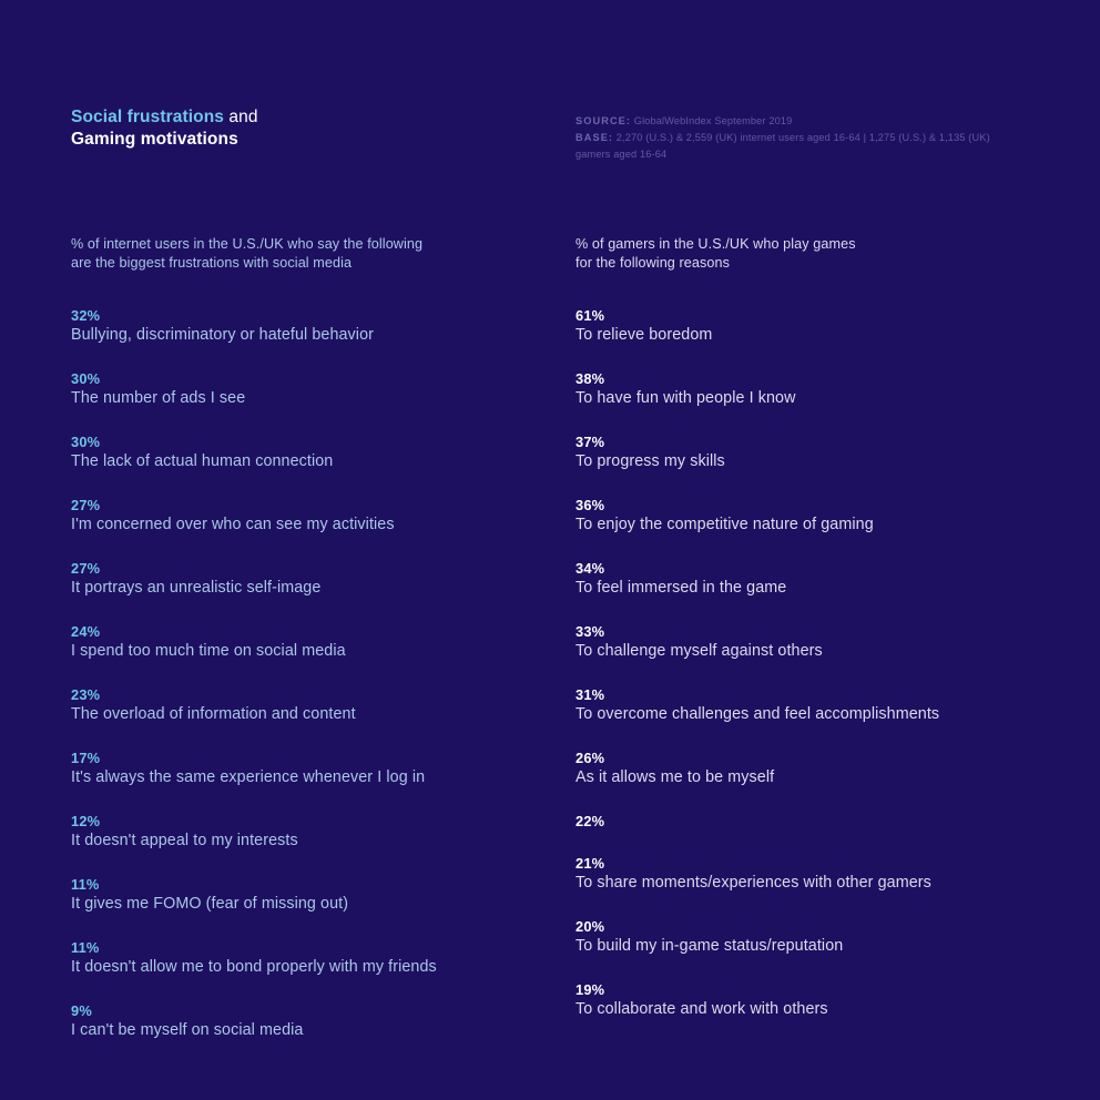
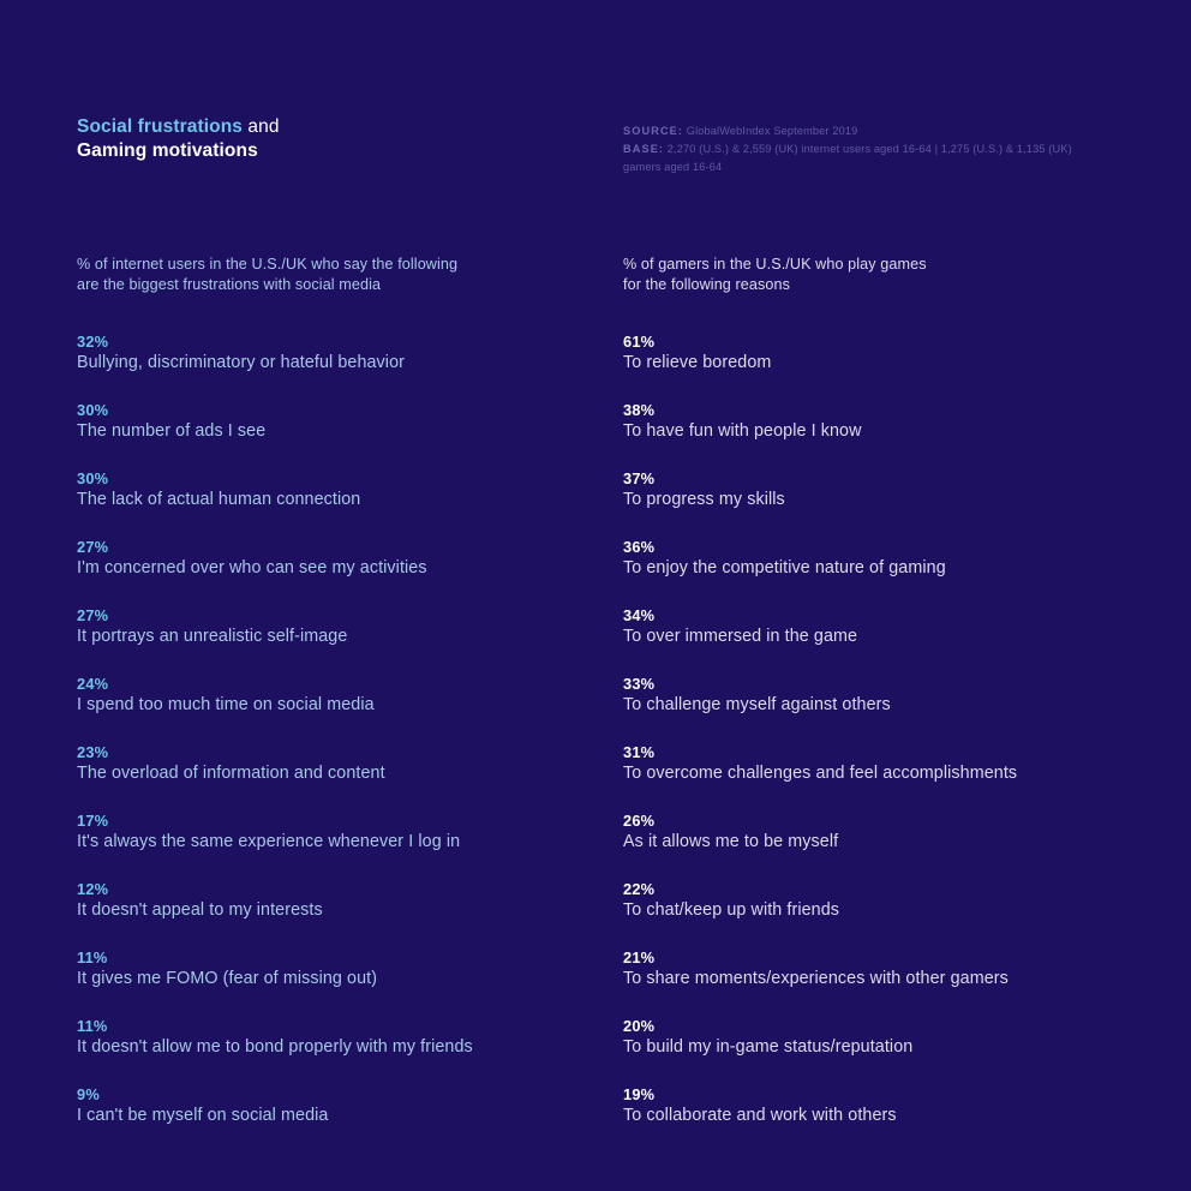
  Social frustrations and
  Gaming motivations
  SOURCE: GlobalWebIndex September 2019
  BASE: 2,270 (U.S.) & 2,559 (UK) internet users aged 16-64 | 1,275 (U.S.) & 1,135 (UK) gamers aged 16-64
  % of internet users in the U.S./UK who say the following
  are the biggest frustrations with social media
  32%
  Bullying, discriminatory or hateful behavior
  30%
  The number of ads I see
  30%
  The lack of actual human connection
  27%
  I'm concerned over who can see my activities
  27%
  It portrays an unrealistic self-image
  24%
  I spend too much time on social media
  23%
  The overload of information and content
  17%
  It's always the same experience whenever I log in
  12%
  It doesn't appeal to my interests
  11%
  It gives me FOMO (fear of missing out)
  11%
  It doesn't allow me to bond properly with my friends
  9%
  I can't be myself on social media
  % of gamers in the U.S./UK who play games
  for the following reasons
  61%
  To relieve boredom
  38%
  To have fun with people I know
  37%
  To progress my skills
  36%
  To enjoy the competitive nature of gaming
  34%
- To feel immersed in the game
+ To over immersed in the game
  33%
  To challenge myself against others
  31%
  To overcome challenges and feel accomplishments
  26%
  As it allows me to be myself
  22%
+ To chat/keep up with friends
  21%
  To share moments/experiences with other gamers
  20%
  To build my in-game status/reputation
  19%
  To collaborate and work with others
